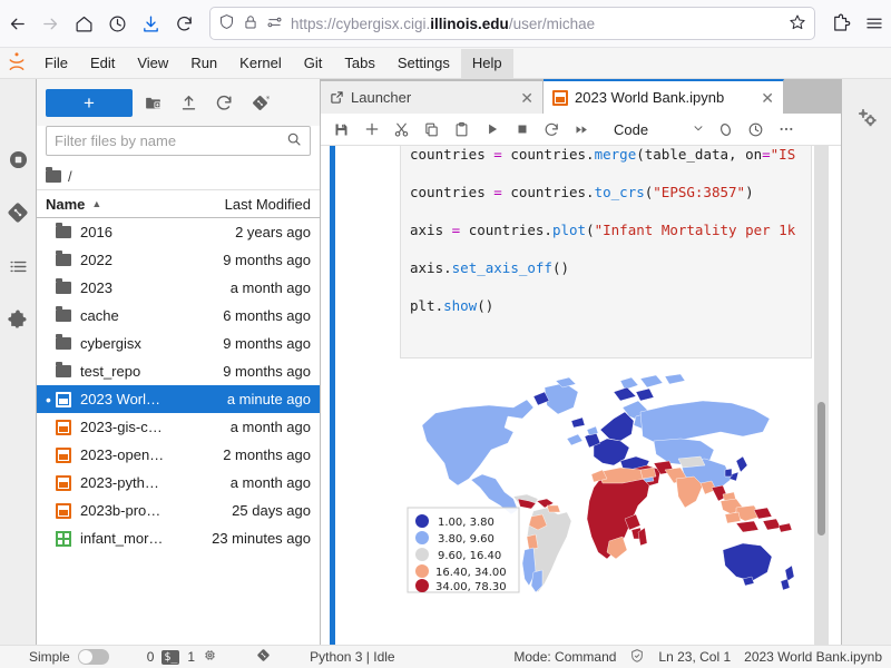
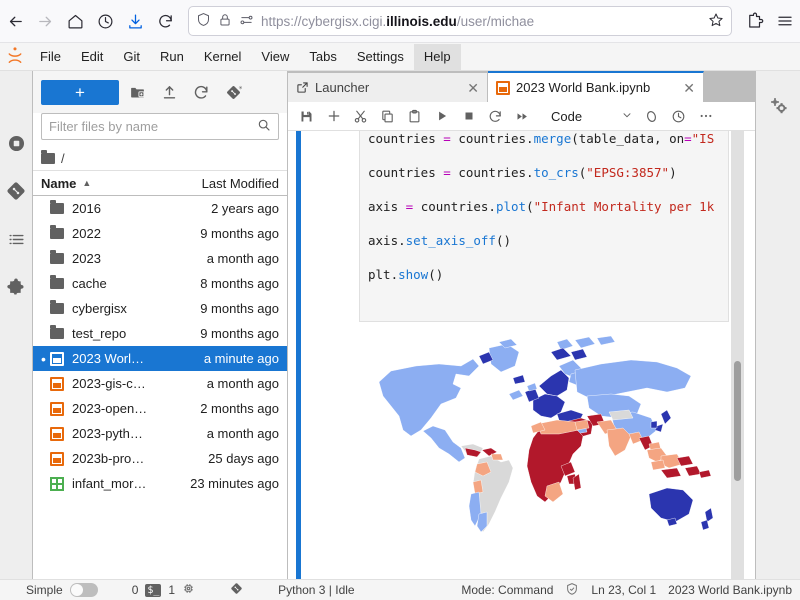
  https://cybergisx.cigi.illinois.edu/user/michae
  File
  Edit
- View
+ Git
  Run
  Kernel
- Git
+ View
  Tabs
  Settings
  Help
  +
  Filter files by name
  /
  Name
  ▲
  Last Modified
  2016
  2 years ago
  2022
  9 months ago
  2023
  a month ago
  cache
- 6 months ago
+ 8 months ago
  cybergisx
  9 months ago
  test_repo
  9 months ago
  •
  2023 Worl…
  a minute ago
  2023-gis-c…
  a month ago
  2023-open…
  2 months ago
  2023-pyth…
  a month ago
  2023b-pro…
  25 days ago
  infant_mor…
  23 minutes ago
  Launcher
  ✕
  2023 World Bank.ipynb
  ✕
  Code
  countries = countries.merge(table_data, on="IS
  countries = countries.to_crs("EPSG:3857")
  axis = countries.plot("Infant Mortality per 1k
  axis.set_axis_off()
  plt.show()
- 1.00, 3.80
- 3.80, 9.60
- 9.60, 16.40
- 16.40, 34.00
- 34.00, 78.30
  Simple
  0
  $_
  1
  Python 3 | Idle
  Mode: Command
  Ln 23, Col 1
  2023 World Bank.ipynb
